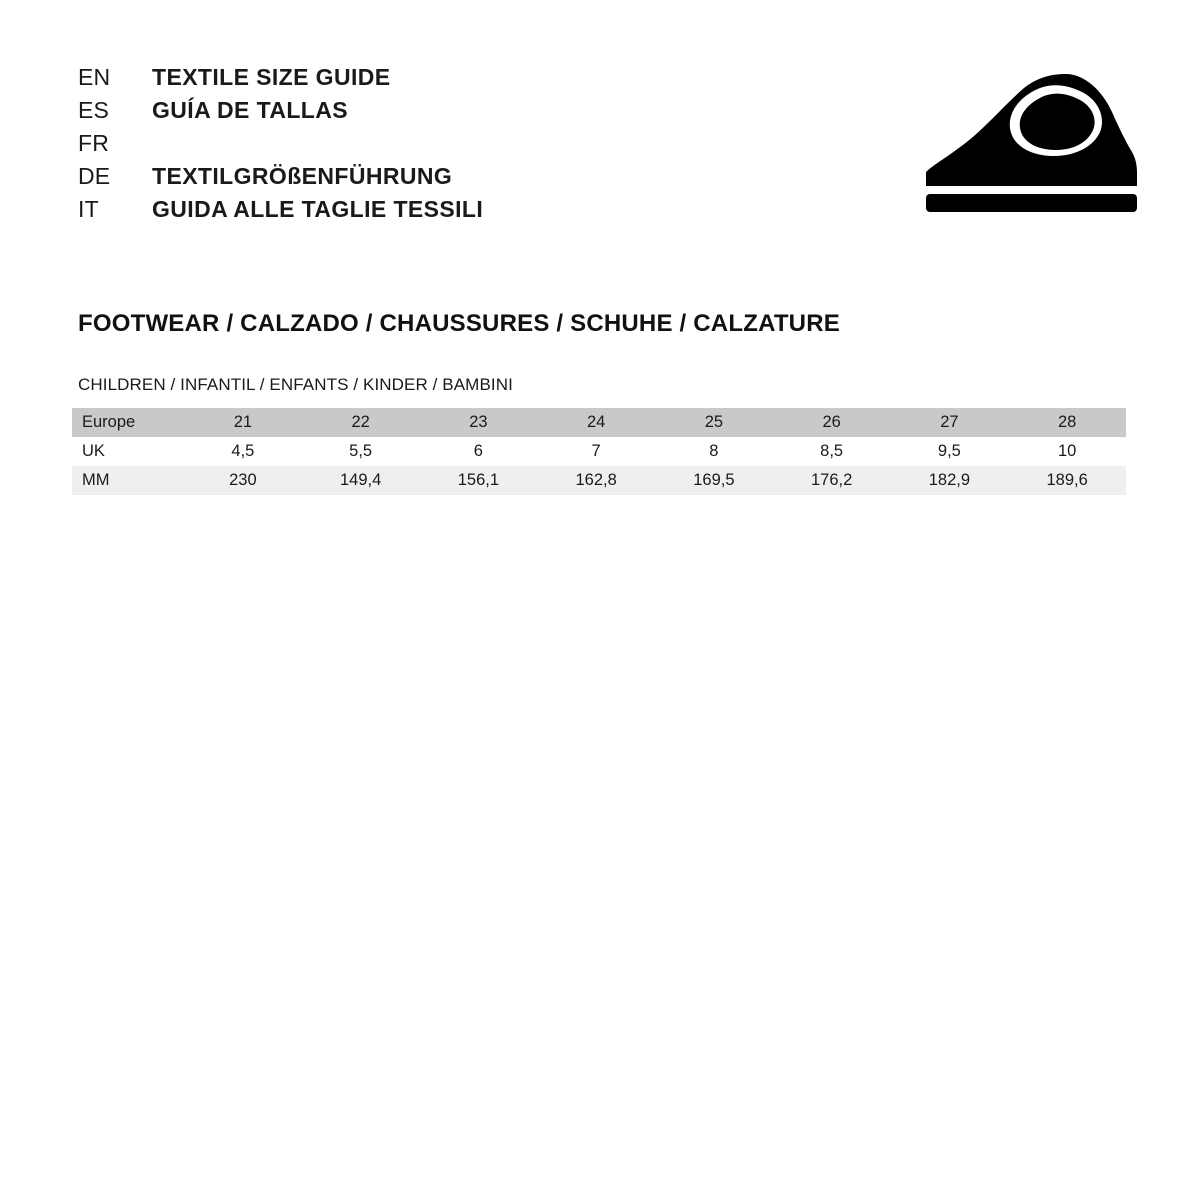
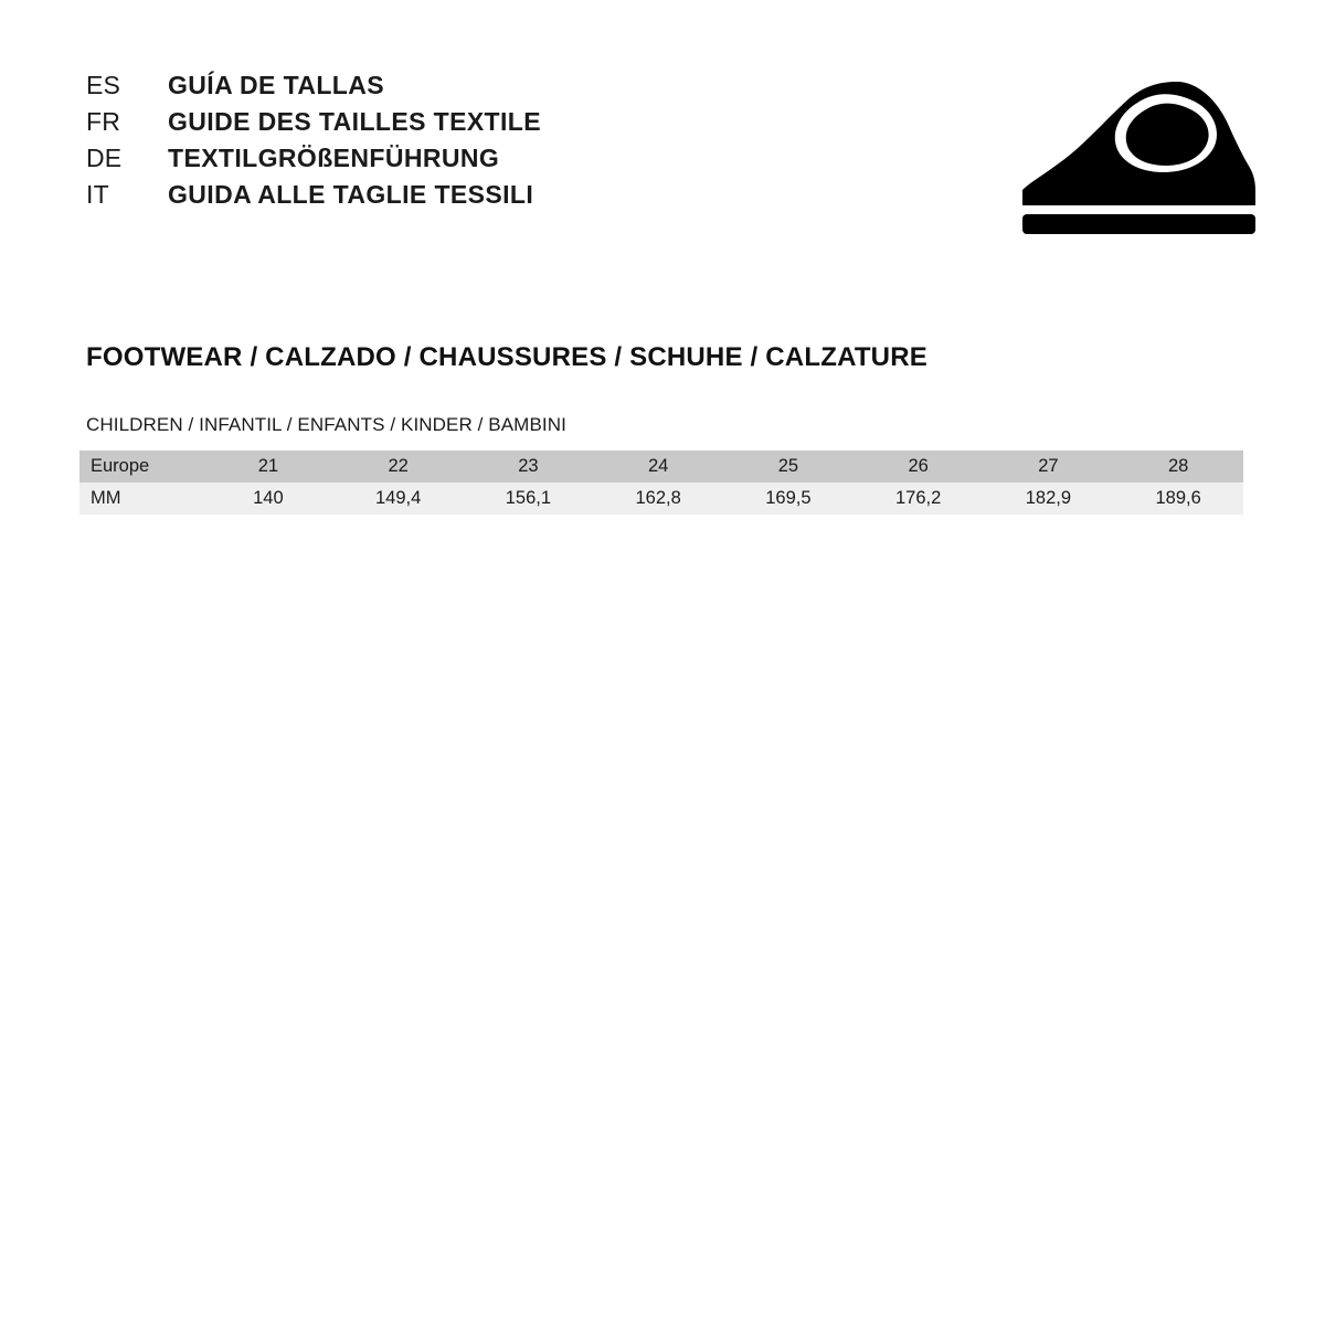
- EN
- TEXTILE SIZE GUIDE
  ES
  GUÍA DE TALLAS
  FR
+ GUIDE DES TAILLES TEXTILE
  DE
  TEXTILGRÖßENFÜHRUNG
  IT
  GUIDA ALLE TAGLIE TESSILI
  FOOTWEAR / CALZADO / CHAUSSURES / SCHUHE / CALZATURE
  CHILDREN / INFANTIL / ENFANTS / KINDER / BAMBINI
  Europe	21	22	23	24	25	26	27	28
- UK	4,5	5,5	6	7	8	8,5	9,5	10
- MM	230	149,4	156,1	162,8	169,5	176,2	182,9	189,6
+ MM	140	149,4	156,1	162,8	169,5	176,2	182,9	189,6
